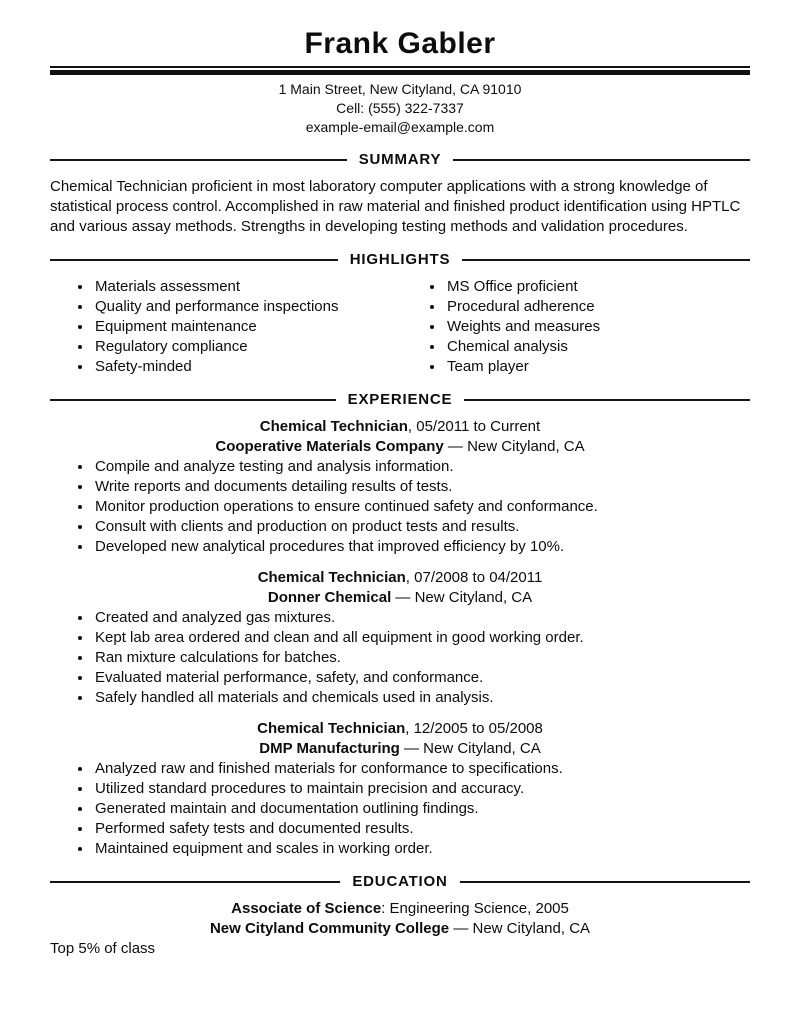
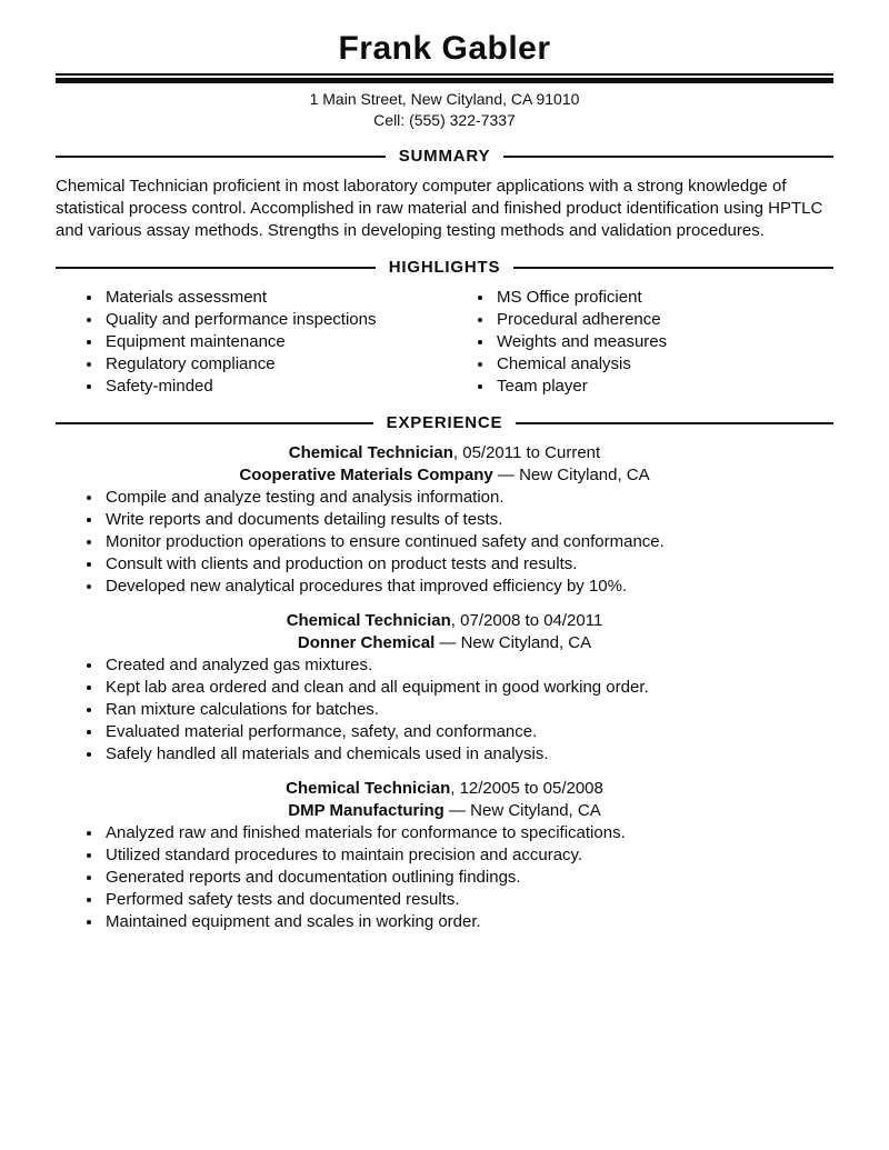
  Frank Gabler
  1 Main Street, New Cityland, CA 91010
  Cell: (555) 322-7337
- example-email@example.com
  SUMMARY
  Chemical Technician proficient in most laboratory computer applications with a strong knowledge of statistical process control. Accomplished in raw material and finished product identification using HPTLC and various assay methods. Strengths in developing testing methods and validation procedures.
  HIGHLIGHTS
  Materials assessment
  Quality and performance inspections
  Equipment maintenance
  Regulatory compliance
  Safety-minded
  MS Office proficient
  Procedural adherence
  Weights and measures
  Chemical analysis
  Team player
  EXPERIENCE
  Chemical Technician, 05/2011 to Current
  Cooperative Materials Company — New Cityland, CA
  Compile and analyze testing and analysis information.
  Write reports and documents detailing results of tests.
  Monitor production operations to ensure continued safety and conformance.
  Consult with clients and production on product tests and results.
  Developed new analytical procedures that improved efficiency by 10%.
  Chemical Technician, 07/2008 to 04/2011
  Donner Chemical — New Cityland, CA
  Created and analyzed gas mixtures.
  Kept lab area ordered and clean and all equipment in good working order.
  Ran mixture calculations for batches.
  Evaluated material performance, safety, and conformance.
  Safely handled all materials and chemicals used in analysis.
  Chemical Technician, 12/2005 to 05/2008
  DMP Manufacturing — New Cityland, CA
  Analyzed raw and finished materials for conformance to specifications.
  Utilized standard procedures to maintain precision and accuracy.
- Generated maintain and documentation outlining findings.
+ Generated reports and documentation outlining findings.
  Performed safety tests and documented results.
  Maintained equipment and scales in working order.
- EDUCATION
- Associate of Science: Engineering Science, 2005
- New Cityland Community College — New Cityland, CA
- Top 5% of class
